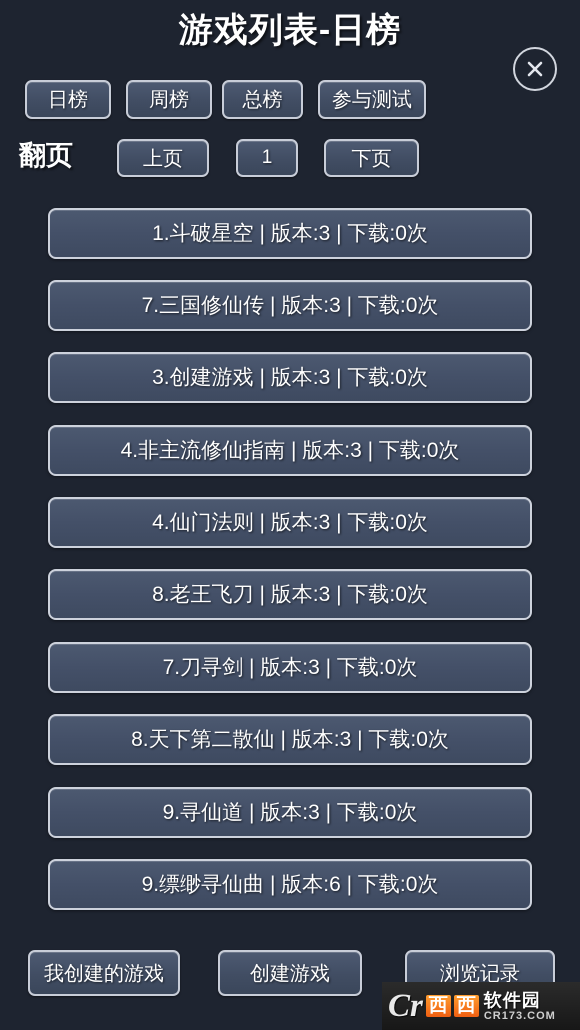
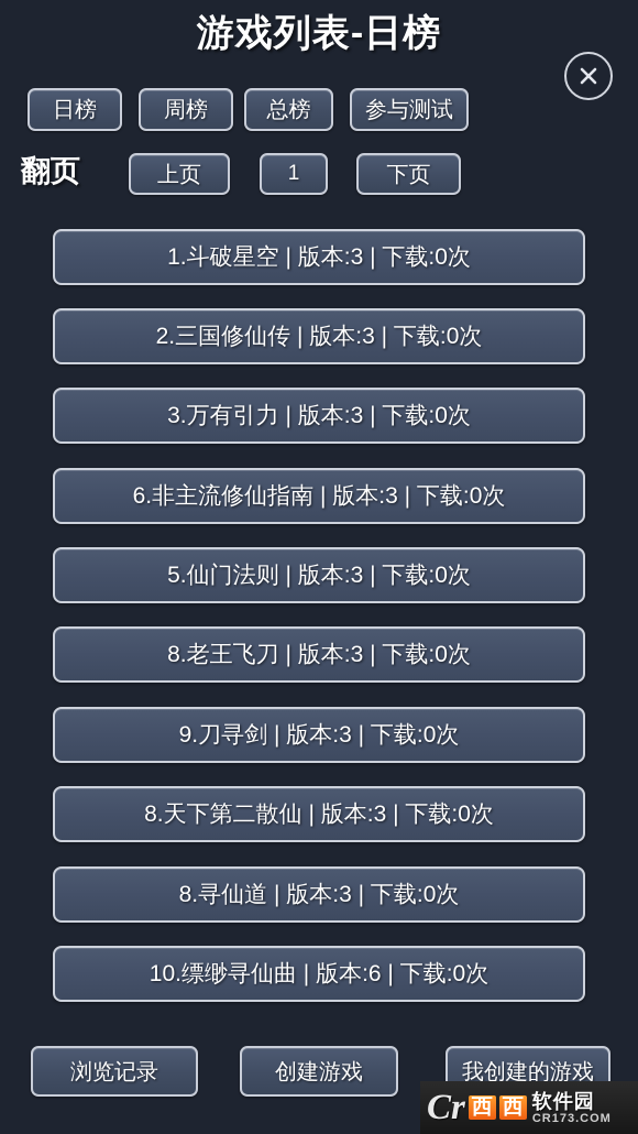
  游戏列表-日榜
  日榜
  周榜
  总榜
  参与测试
  翻页
  上页
  1
  下页
  1.斗破星空 | 版本:3 | 下载:0次
- 7.三国修仙传 | 版本:3 | 下载:0次
+ 2.三国修仙传 | 版本:3 | 下载:0次
- 3.创建游戏 | 版本:3 | 下载:0次
+ 3.万有引力 | 版本:3 | 下载:0次
- 4.非主流修仙指南 | 版本:3 | 下载:0次
+ 6.非主流修仙指南 | 版本:3 | 下载:0次
- 4.仙门法则 | 版本:3 | 下载:0次
+ 5.仙门法则 | 版本:3 | 下载:0次
  8.老王飞刀 | 版本:3 | 下载:0次
- 7.刀寻剑 | 版本:3 | 下载:0次
+ 9.刀寻剑 | 版本:3 | 下载:0次
  8.天下第二散仙 | 版本:3 | 下载:0次
- 9.寻仙道 | 版本:3 | 下载:0次
+ 8.寻仙道 | 版本:3 | 下载:0次
- 9.缥缈寻仙曲 | 版本:6 | 下载:0次
+ 10.缥缈寻仙曲 | 版本:6 | 下载:0次
- 我创建的游戏
+ 浏览记录
  创建游戏
- 浏览记录
+ 我创建的游戏
  Cr
  西
  西
  软件园
  CR173.COM
